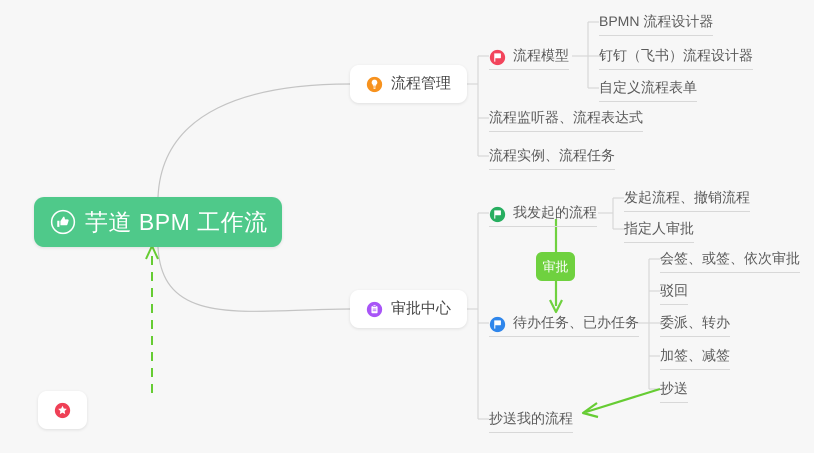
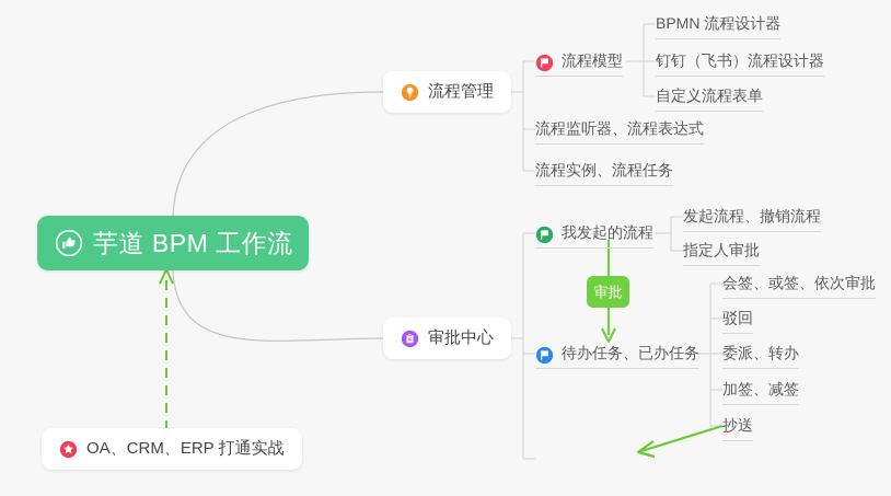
  芋道 BPM 工作流
+ OA、CRM、ERP 打通实战
  流程管理
  流程模型
  BPMN 流程设计器
  钉钉（飞书）流程设计器
  自定义流程表单
  流程监听器、流程表达式
  流程实例、流程任务
  审批中心
  我发起的流程
  发起流程、撤销流程
  指定人审批
  待办任务、已办任务
  会签、或签、依次审批
  驳回
  委派、转办
  加签、减签
  抄送
- 抄送我的流程
  审批
